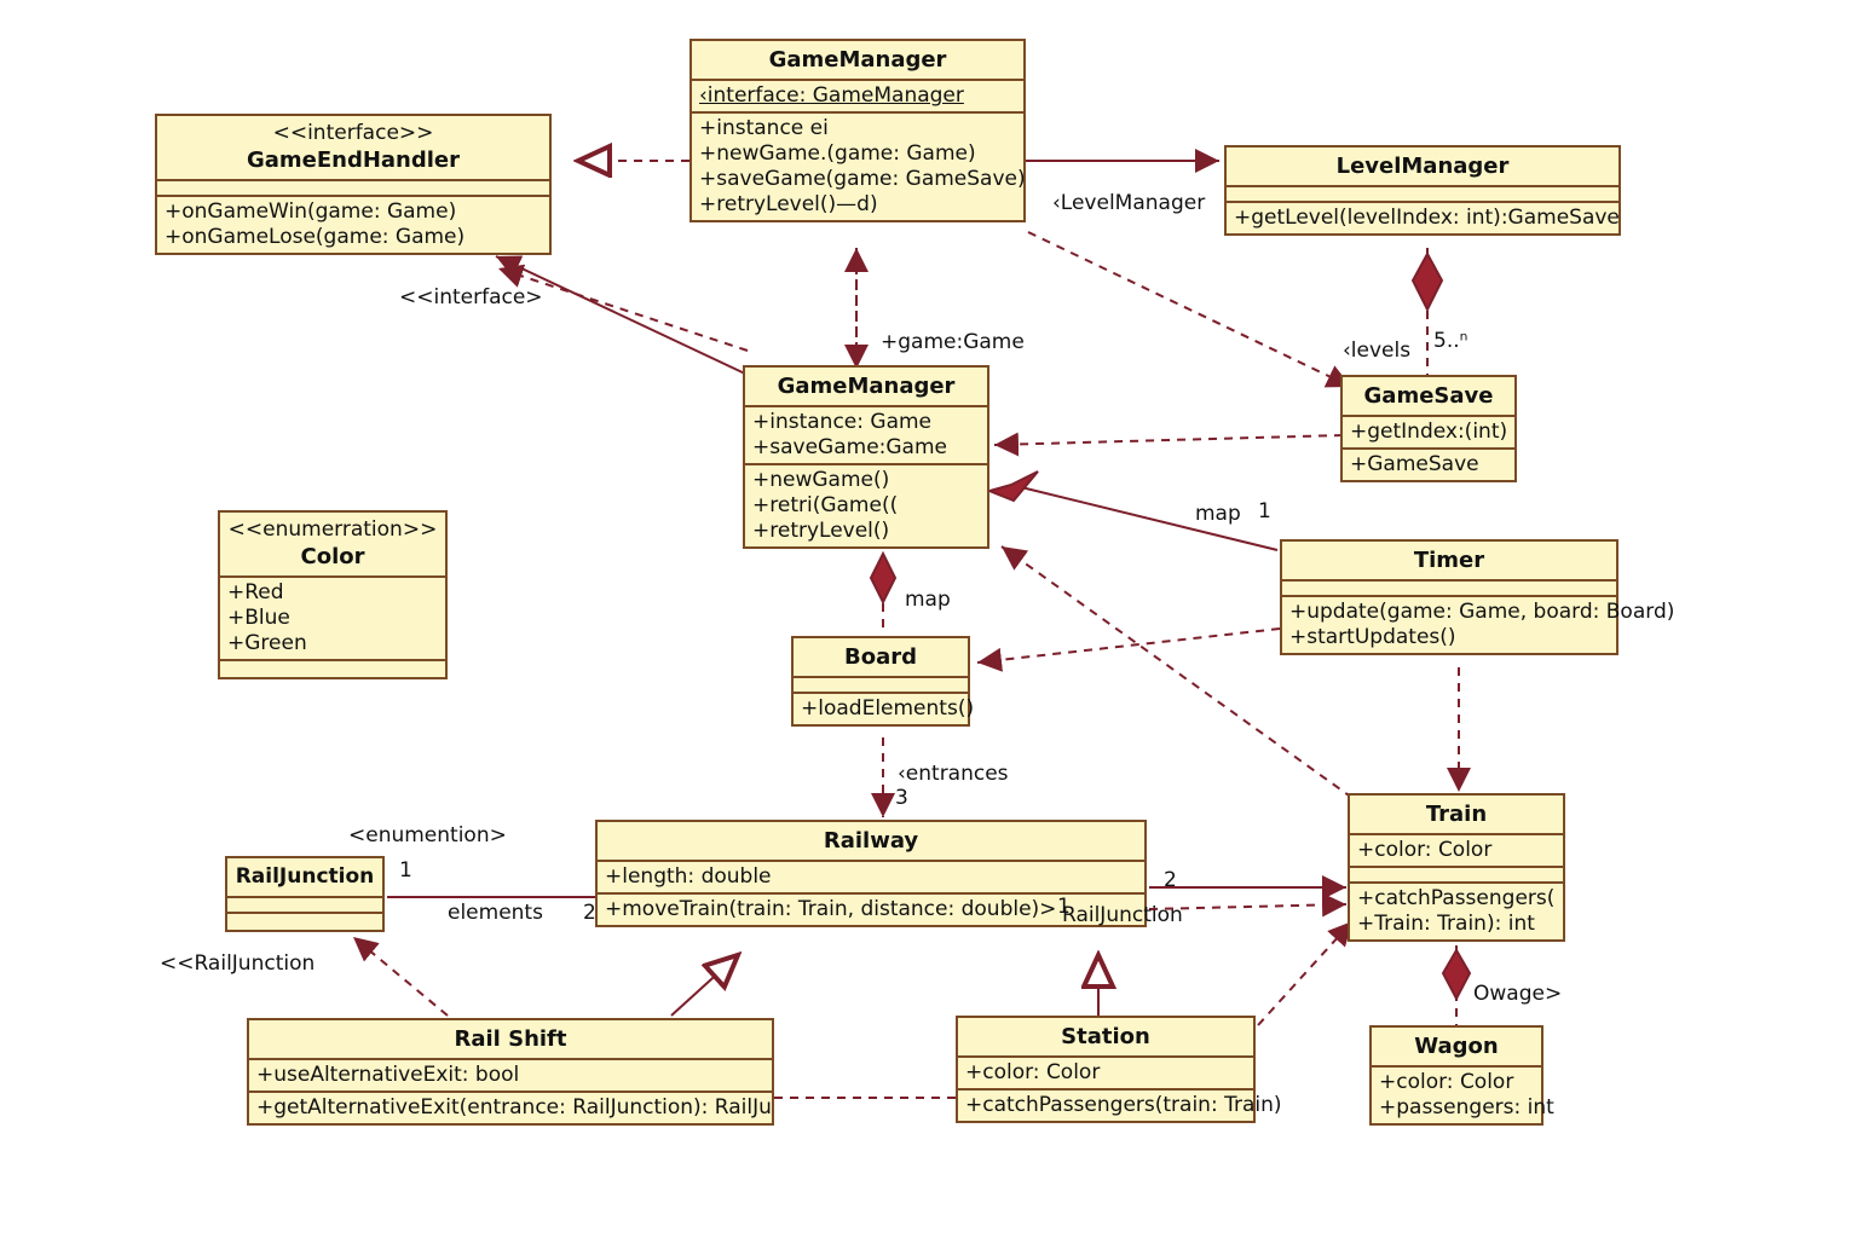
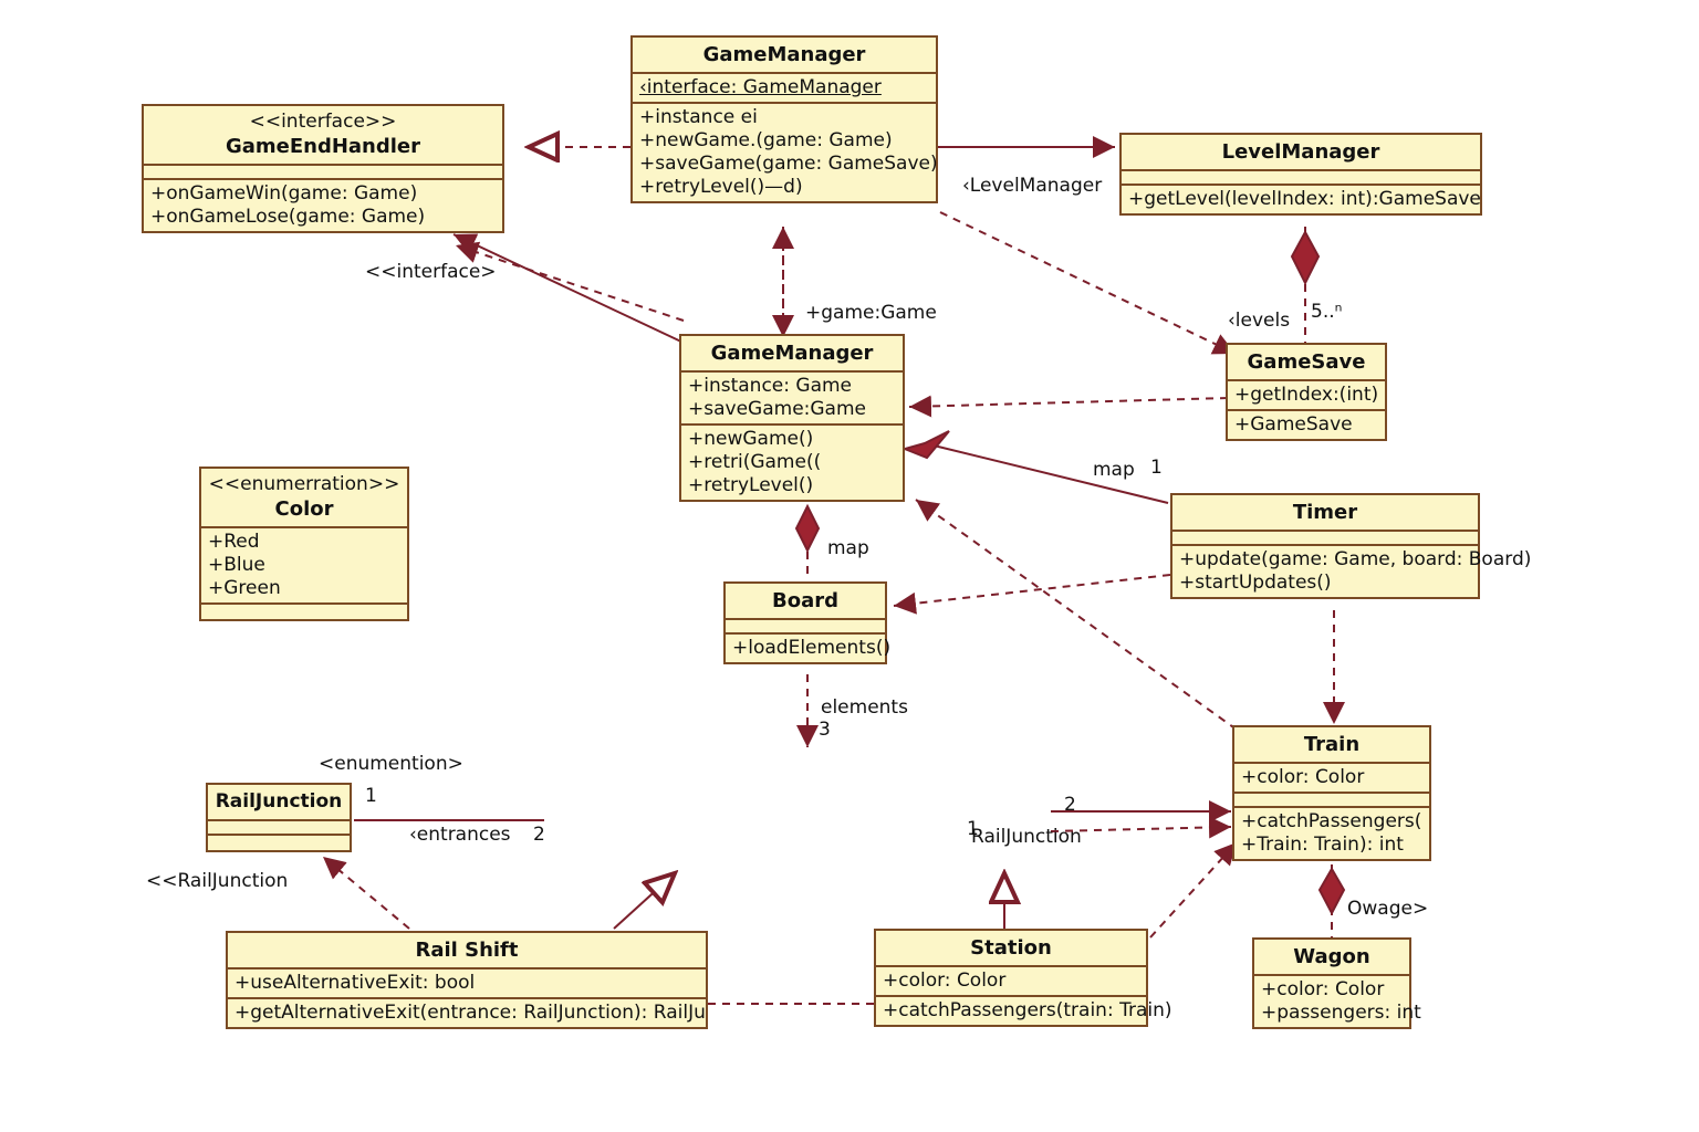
  <<interface>>
  GameEndHandler
  +onGameWin(game: Game)
  +onGameLose(game: Game)
  GameManager
  ‹interface: GameManager
  +instance ei
  +newGame.(game: Game)
  +saveGame(game: GameSave)
  +retryLevel()—d)
  LevelManager
  +getLevel(levelIndex: int):GameSave
  GameManager
  +instance: Game
  +saveGame:Game
  +newGame()
  +retri(Game((
  +retryLevel()
  GameSave
  +getIndex:(int)
  +GameSave
  <<enumerration>>
  Color
  +Red
  +Blue
  +Green
  Timer
  +update(game: Game, board: Board)
  +startUpdates()
  Board
  +loadElements()
- Railway
- +length: double
- +moveTrain(train: Train, distance: double)>
  RailJunction
  Train
  +color: Color
  +catchPassengers(
  +Train: Train): int
  Rail Shift
  +useAlternativeExit: bool
  +getAlternativeExit(entrance: RailJunction): RailJu
  Station
  +color: Color
  +catchPassengers(train: Train)
  Wagon
  +color: Color
  +passengers: int
  ‹LevelManager
  <<interface>
  +game:Game
  ‹levels
  5..ⁿ
  map
  1
  map
- ‹entrances
+ elements
  3
  <enumention>
  1
- elements
+ ‹entrances
  2
  <<RailJunction
  2
  RailJunction
  1
  Owage>
